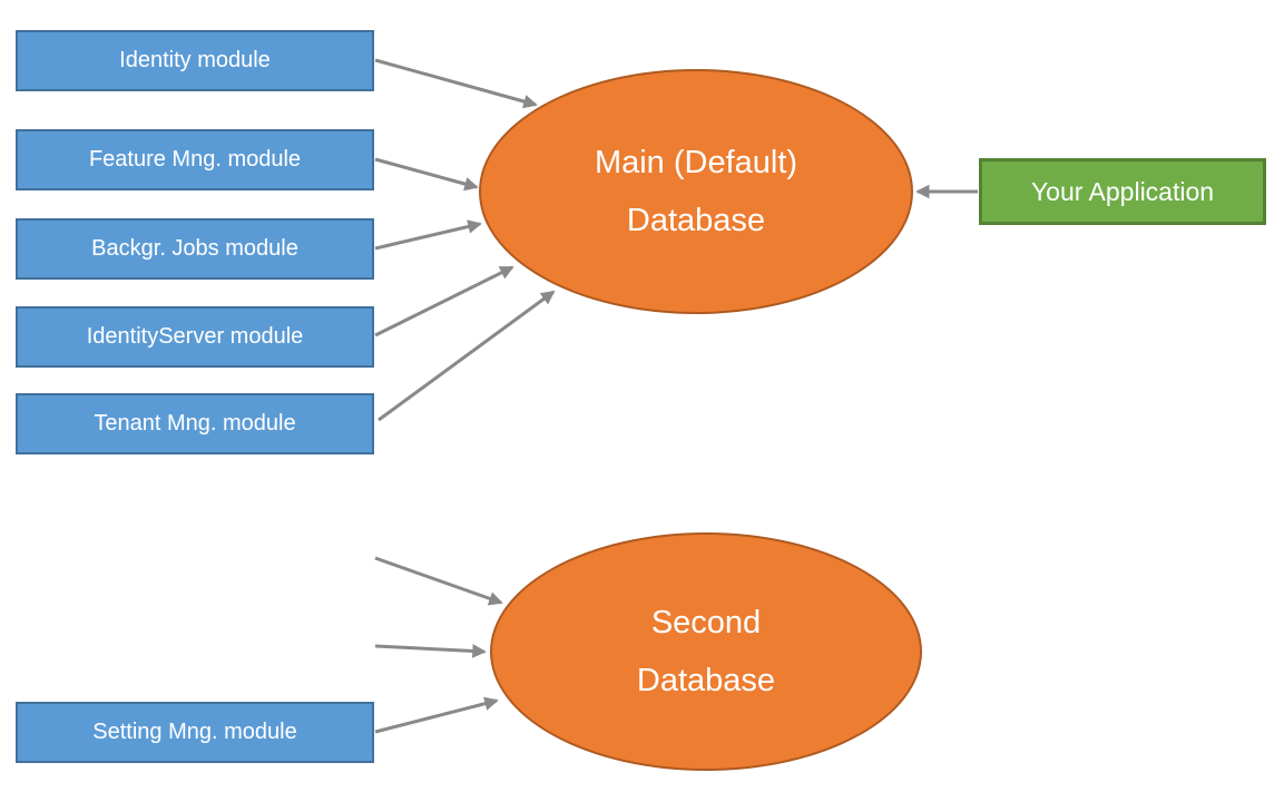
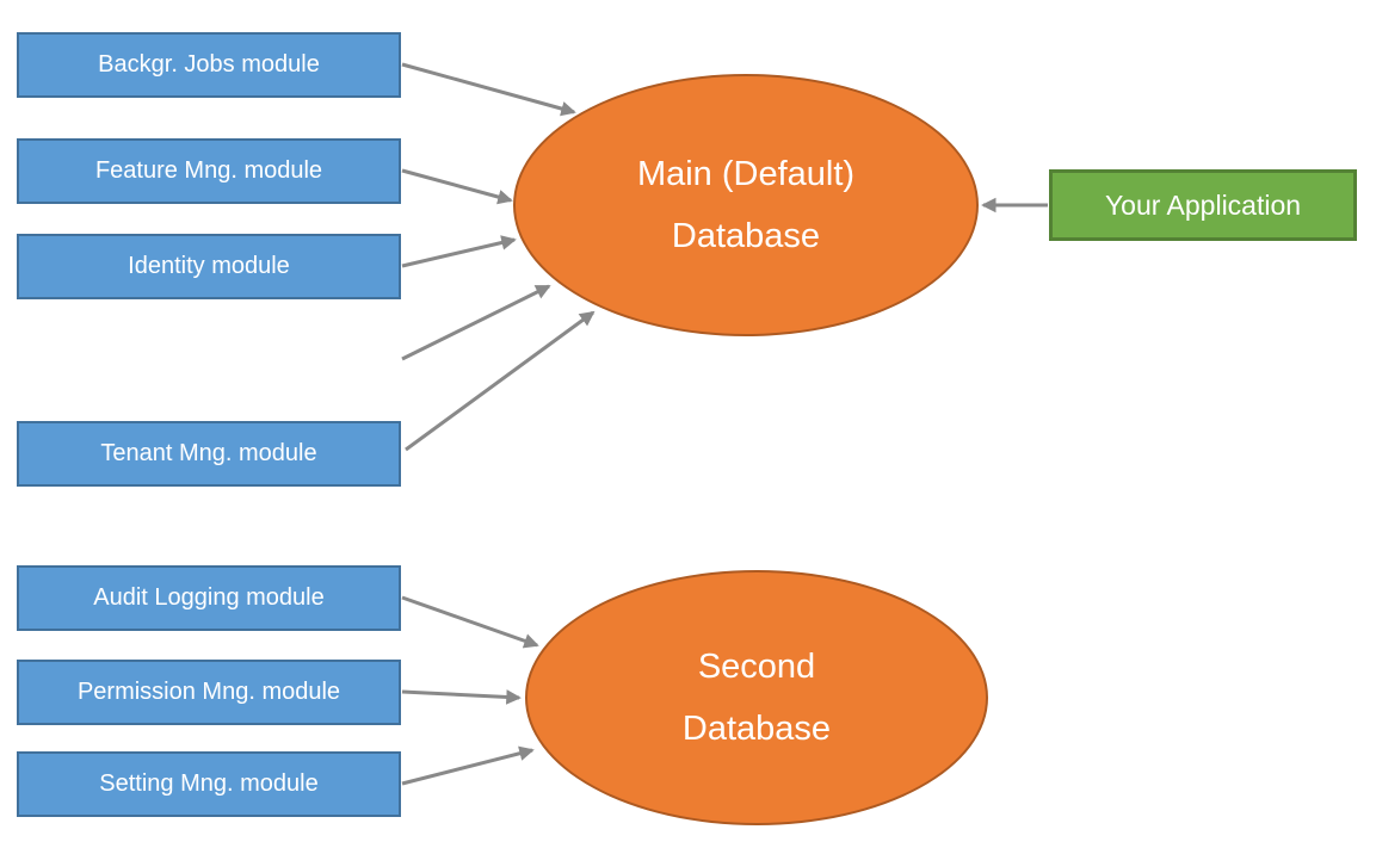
- Identity module
+ Backgr. Jobs module
  Feature Mng. module
- Backgr. Jobs module
+ Identity module
- IdentityServer module
  Tenant Mng. module
  Main (Default)
  Database
  Your Application
+ Audit Logging module
+ Permission Mng. module
  Setting Mng. module
  Second
  Database
